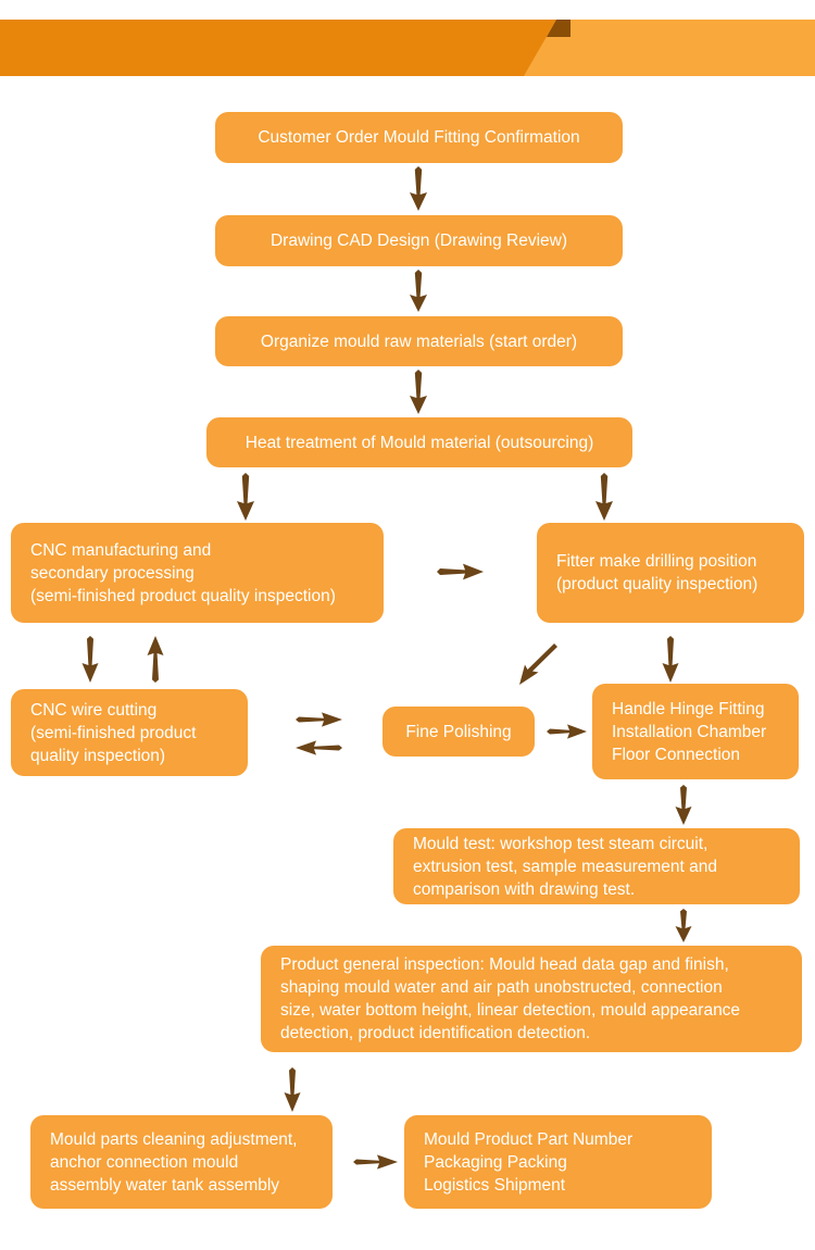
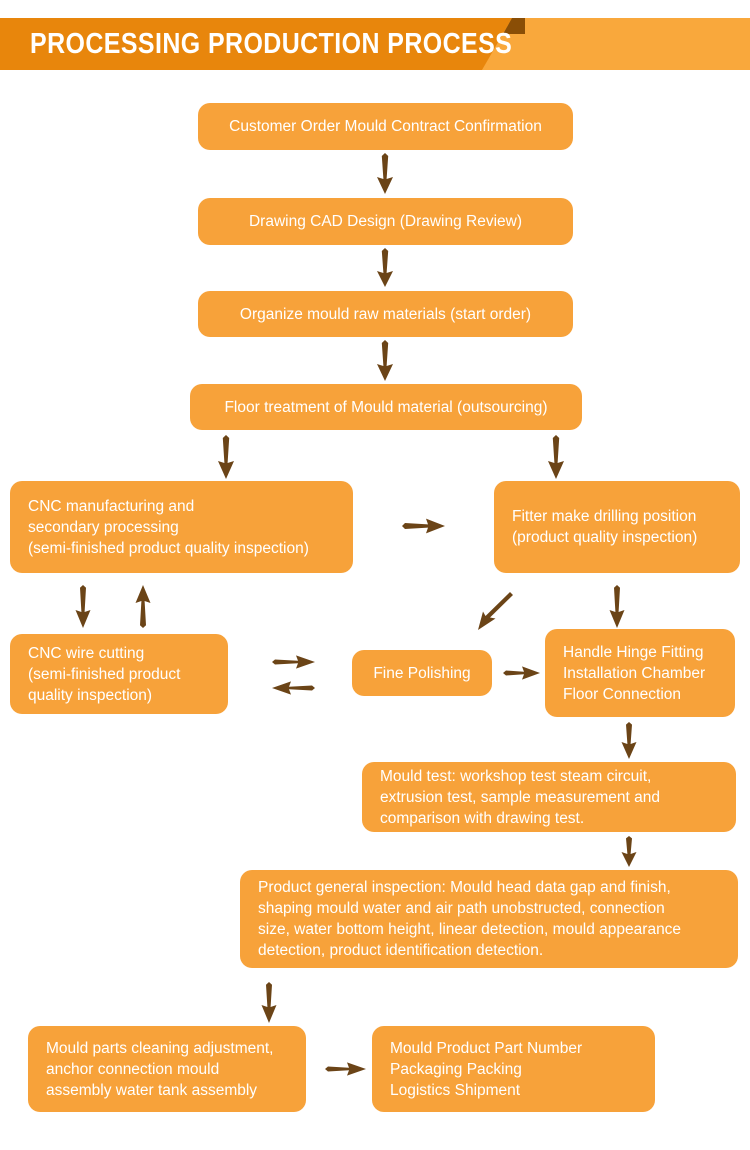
+ PROCESSING PRODUCTION PROCESS
- Customer Order Mould Fitting Confirmation
+ Customer Order Mould Contract Confirmation
  Drawing CAD Design (Drawing Review)
  Organize mould raw materials (start order)
- Heat treatment of Mould material (outsourcing)
+ Floor treatment of Mould material (outsourcing)
  CNC manufacturing and
  secondary processing
  (semi-finished product quality inspection)
  Fitter make drilling position
  (product quality inspection)
  CNC wire cutting
  (semi-finished product
  quality inspection)
  Fine Polishing
  Handle Hinge Fitting
  Installation Chamber
  Floor Connection
  Mould test: workshop test steam circuit,
  extrusion test, sample measurement and
  comparison with drawing test.
  Product general inspection: Mould head data gap and finish,
  shaping mould water and air path unobstructed, connection
  size, water bottom height, linear detection, mould appearance
  detection, product identification detection.
  Mould parts cleaning adjustment,
  anchor connection mould
  assembly water tank assembly
  Mould Product Part Number
  Packaging Packing
  Logistics Shipment
